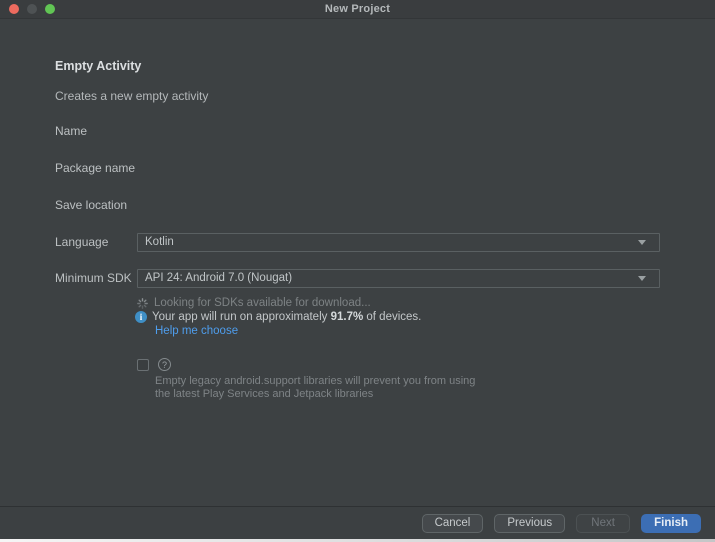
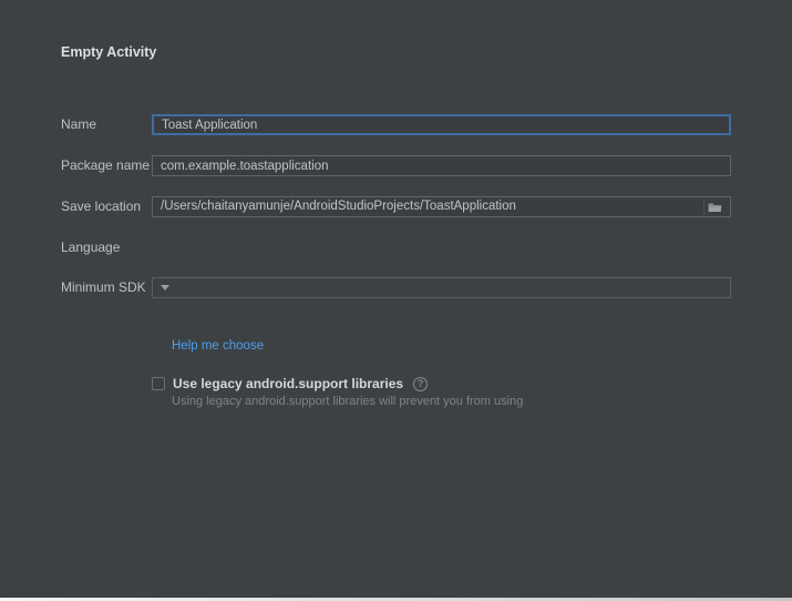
- New Project
  Empty Activity
- Creates a new empty activity
  Name
+ Toast Application
  Package name
+ com.example.toastapplication
  Save location
+ /Users/chaitanyamunje/AndroidStudioProjects/ToastApplication
  Language
- Kotlin
  Minimum SDK
- API 24: Android 7.0 (Nougat)
- Looking for SDKs available for download...
- i
- Your app will run on approximately 91.7% of devices.
  Help me choose
+ Use legacy android.support libraries
  ?
- Empty legacy android.support libraries will prevent you from using
+ Using legacy android.support libraries will prevent you from using
- the latest Play Services and Jetpack libraries
- Cancel
- Previous
- Next
- Finish
